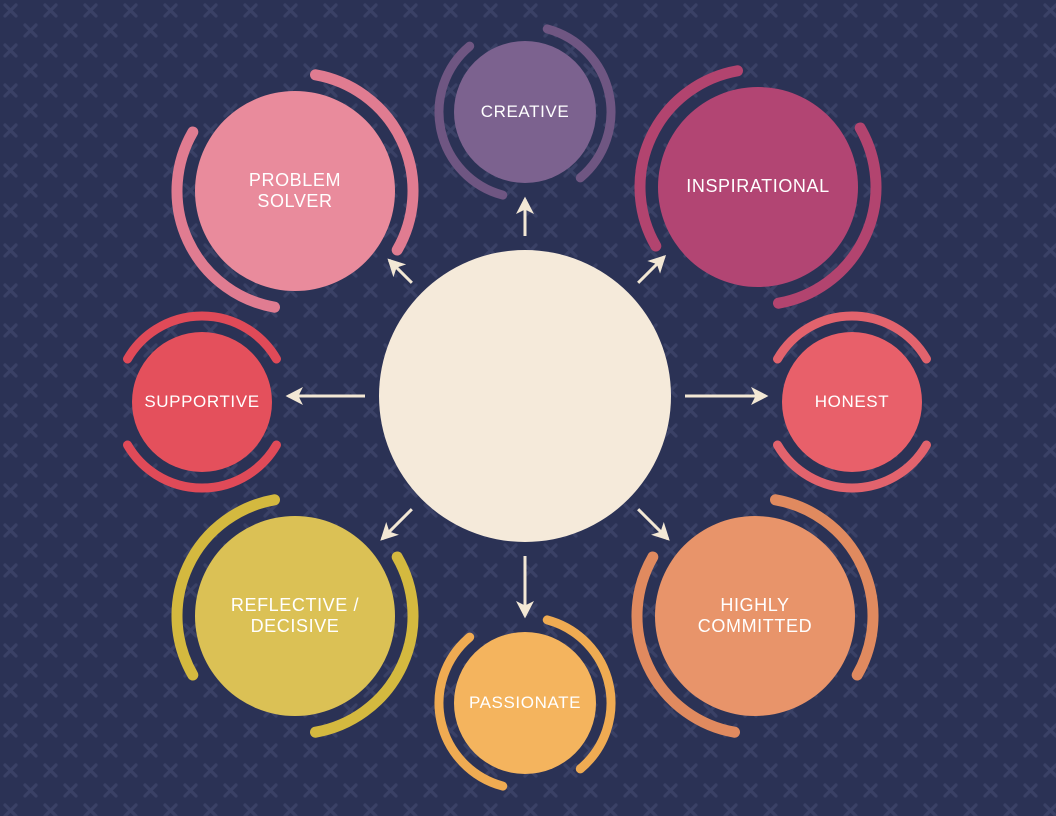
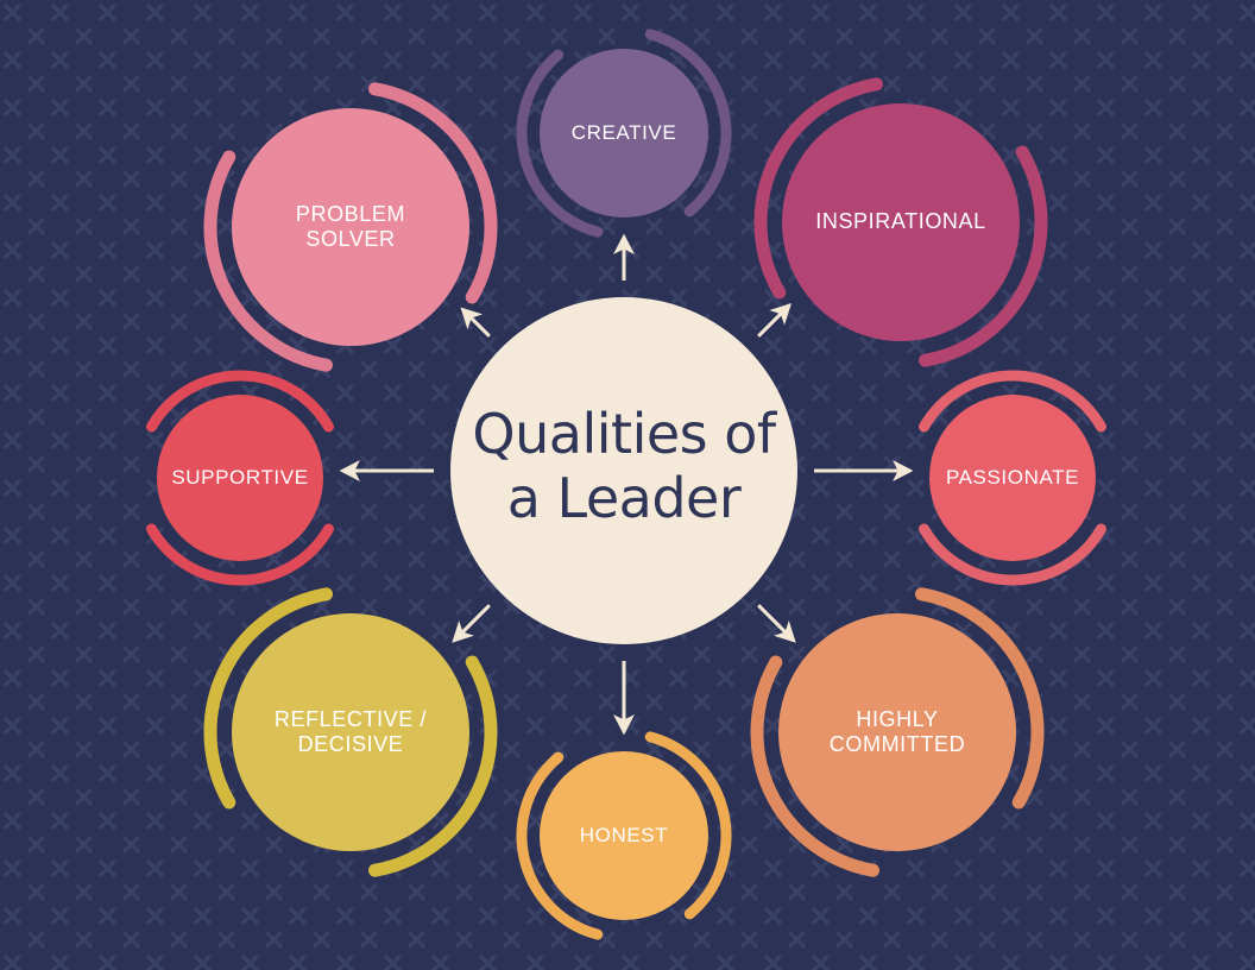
+ Qualities of
+ a Leader
  PROBLEM
  SOLVER
  CREATIVE
  INSPIRATIONAL
- HONEST
+ PASSIONATE
  HIGHLY
  COMMITTED
- PASSIONATE
+ HONEST
  REFLECTIVE /
  DECISIVE
  SUPPORTIVE
